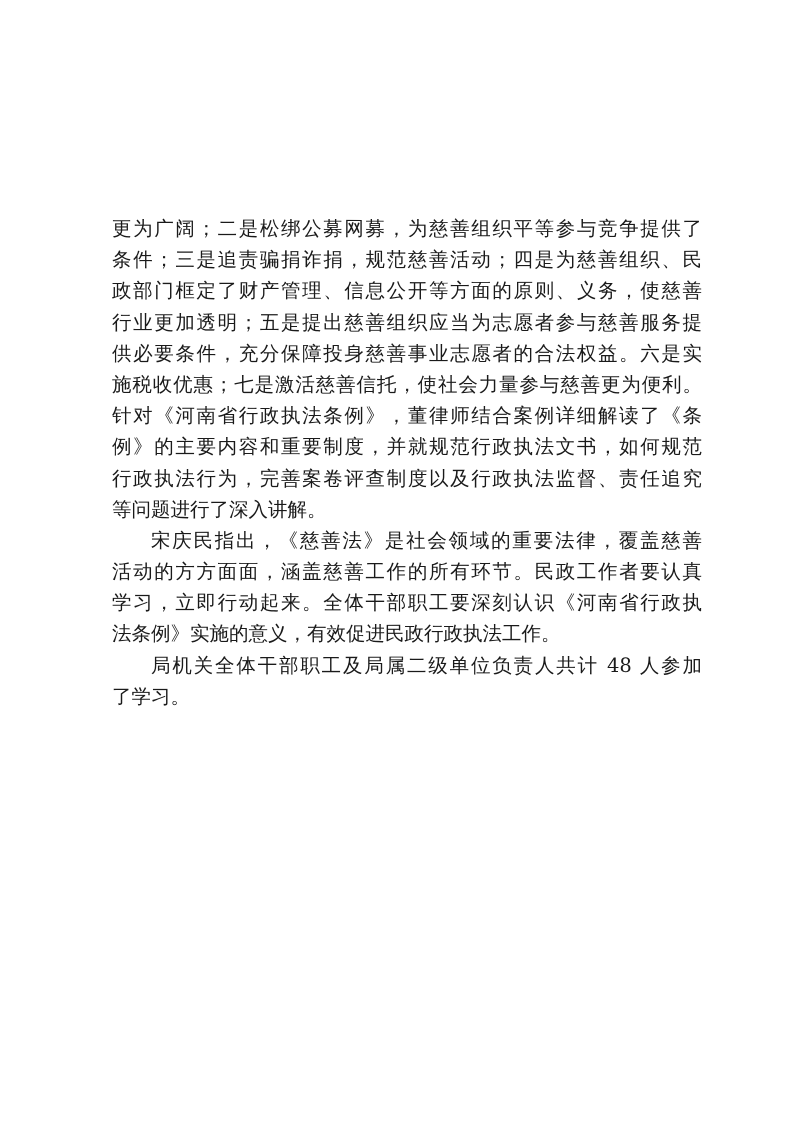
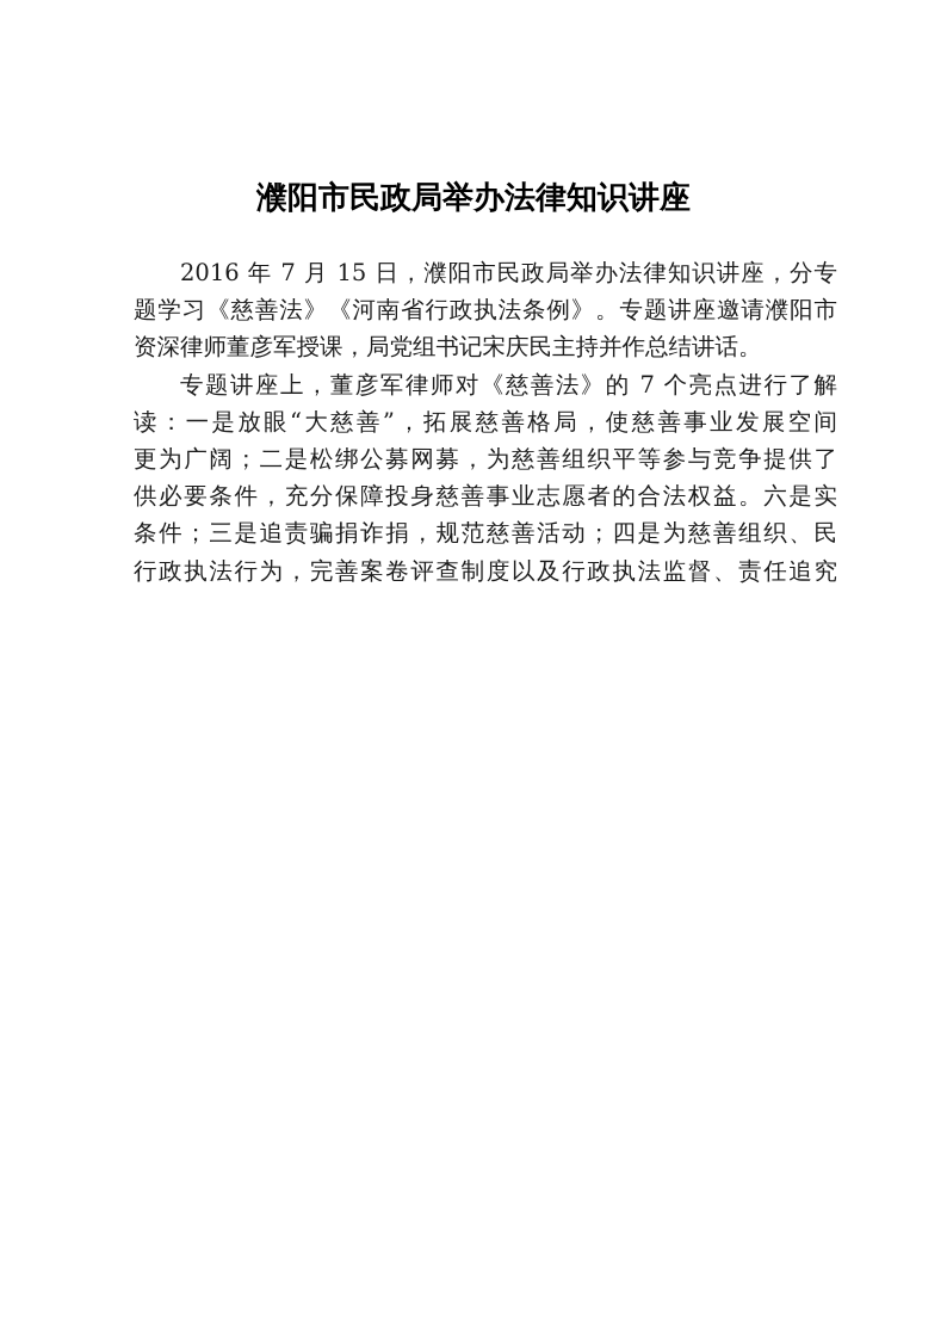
+ 濮阳市民政局举办法律知识讲座
+ 2016 年 7 月 15 日，濮阳市民政局举办法律知识讲座，分专
+ 题学习《慈善法》《河南省行政执法条例》。专题讲座邀请濮阳市
+ 资深律师董彦军授课，局党组书记宋庆民主持并作总结讲话。
+ 专题讲座上，董彦军律师对《慈善法》的 7 个亮点进行了解
+ 读：一是放眼“大慈善”，拓展慈善格局，使慈善事业发展空间
  更为广阔；二是松绑公募网募，为慈善组织平等参与竞争提供了
- 条件；三是追责骗捐诈捐，规范慈善活动；四是为慈善组织、民
+ 供必要条件，充分保障投身慈善事业志愿者的合法权益。六是实
- 政部门框定了财产管理、信息公开等方面的原则、义务，使慈善
- 行业更加透明；五是提出慈善组织应当为志愿者参与慈善服务提
- 供必要条件，充分保障投身慈善事业志愿者的合法权益。六是实
+ 条件；三是追责骗捐诈捐，规范慈善活动；四是为慈善组织、民
- 施税收优惠；七是激活慈善信托，使社会力量参与慈善更为便利。
- 针对《河南省行政执法条例》，董律师结合案例详细解读了《条
- 例》的主要内容和重要制度，并就规范行政执法文书，如何规范
  行政执法行为，完善案卷评查制度以及行政执法监督、责任追究
- 等问题进行了深入讲解。
- 宋庆民指出，《慈善法》是社会领域的重要法律，覆盖慈善
- 活动的方方面面，涵盖慈善工作的所有环节。民政工作者要认真
- 学习，立即行动起来。全体干部职工要深刻认识《河南省行政执
- 法条例》实施的意义，有效促进民政行政执法工作。
- 局机关全体干部职工及局属二级单位负责人共计 48 人参加
- 了学习。
